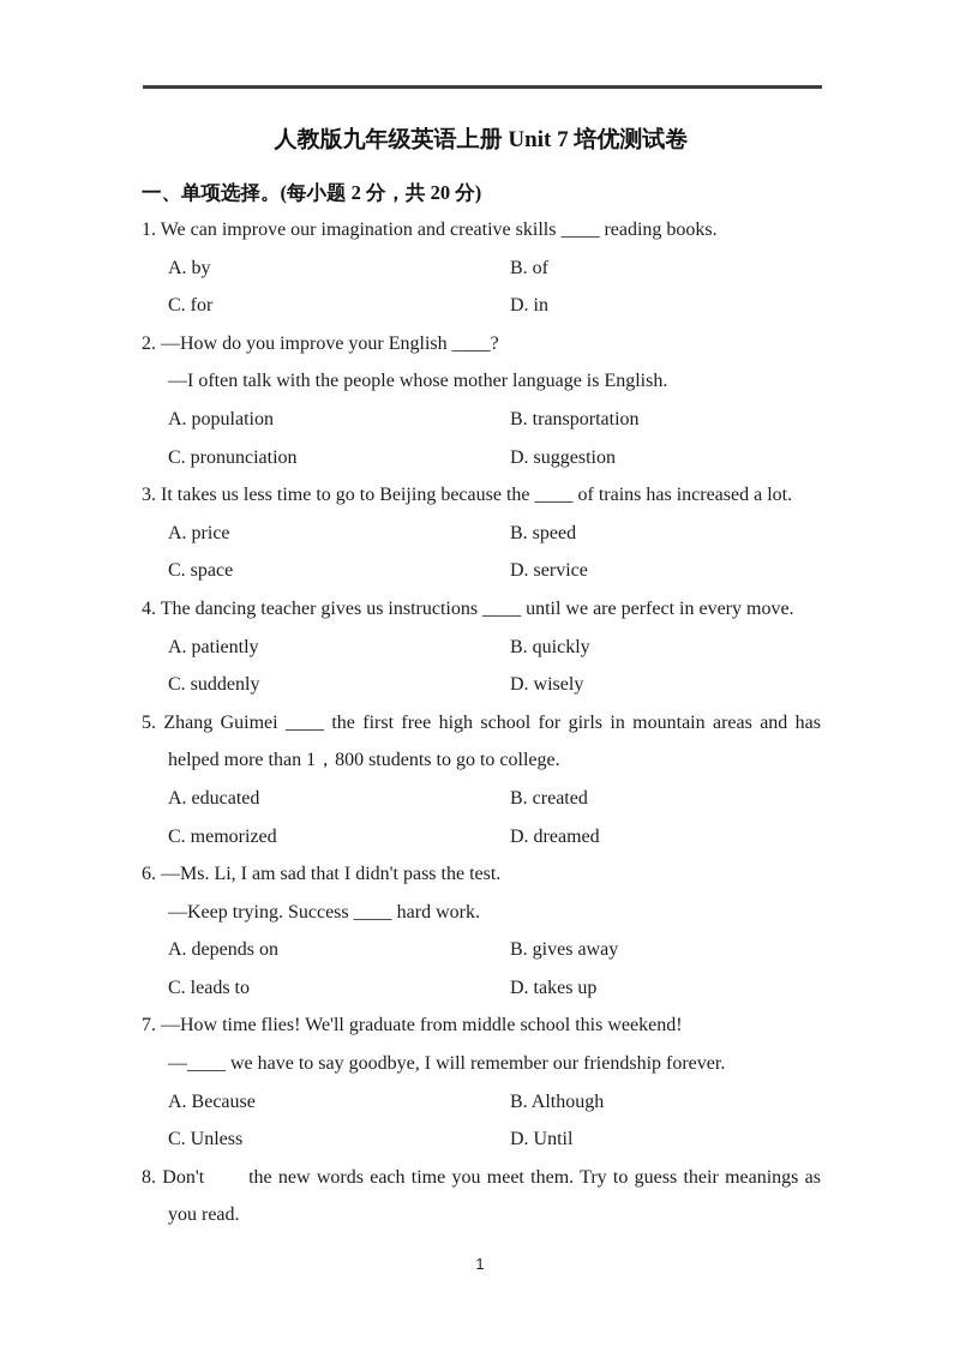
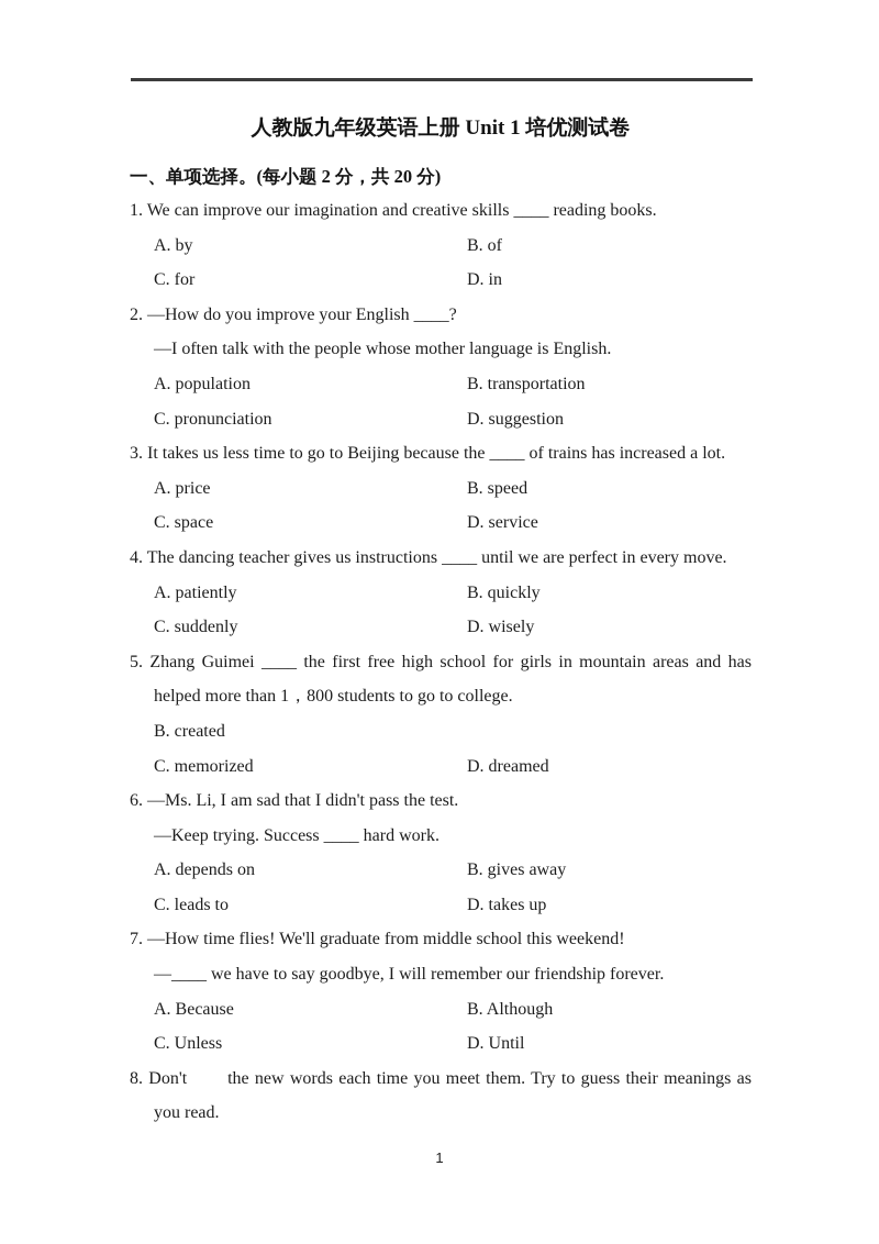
- 人教版九年级英语上册 Unit 7 培优测试卷
+ 人教版九年级英语上册 Unit 1 培优测试卷
  一、单项选择。(每小题 2 分，共 20 分)
  1. We can improve our imagination and creative skills ____ reading books.
  A. by
  B. of
  C. for
  D. in
  2. —How do you improve your English ____?
  —I often talk with the people whose mother language is English.
  A. population
  B. transportation
  C. pronunciation
  D. suggestion
  3. It takes us less time to go to Beijing because the ____ of trains has increased a lot.
  A. price
  B. speed
  C. space
  D. service
  4. The dancing teacher gives us instructions ____ until we are perfect in every move.
  A. patiently
  B. quickly
  C. suddenly
  D. wisely
  5. Zhang Guimei ____ the first free high school for girls in mountain areas and has helped more than 1，800 students to go to college.
- A. educated
  B. created
  C. memorized
  D. dreamed
  6. —Ms. Li, I am sad that I didn't pass the test.
  —Keep trying. Success ____ hard work.
  A. depends on
  B. gives away
  C. leads to
  D. takes up
  7. —How time flies! We'll graduate from middle school this weekend!
  —____ we have to say goodbye, I will remember our friendship forever.
  A. Because
  B. Although
  C. Unless
  D. Until
  8. Don't the new words each time you meet them. Try to guess their meanings as you read.
  1
